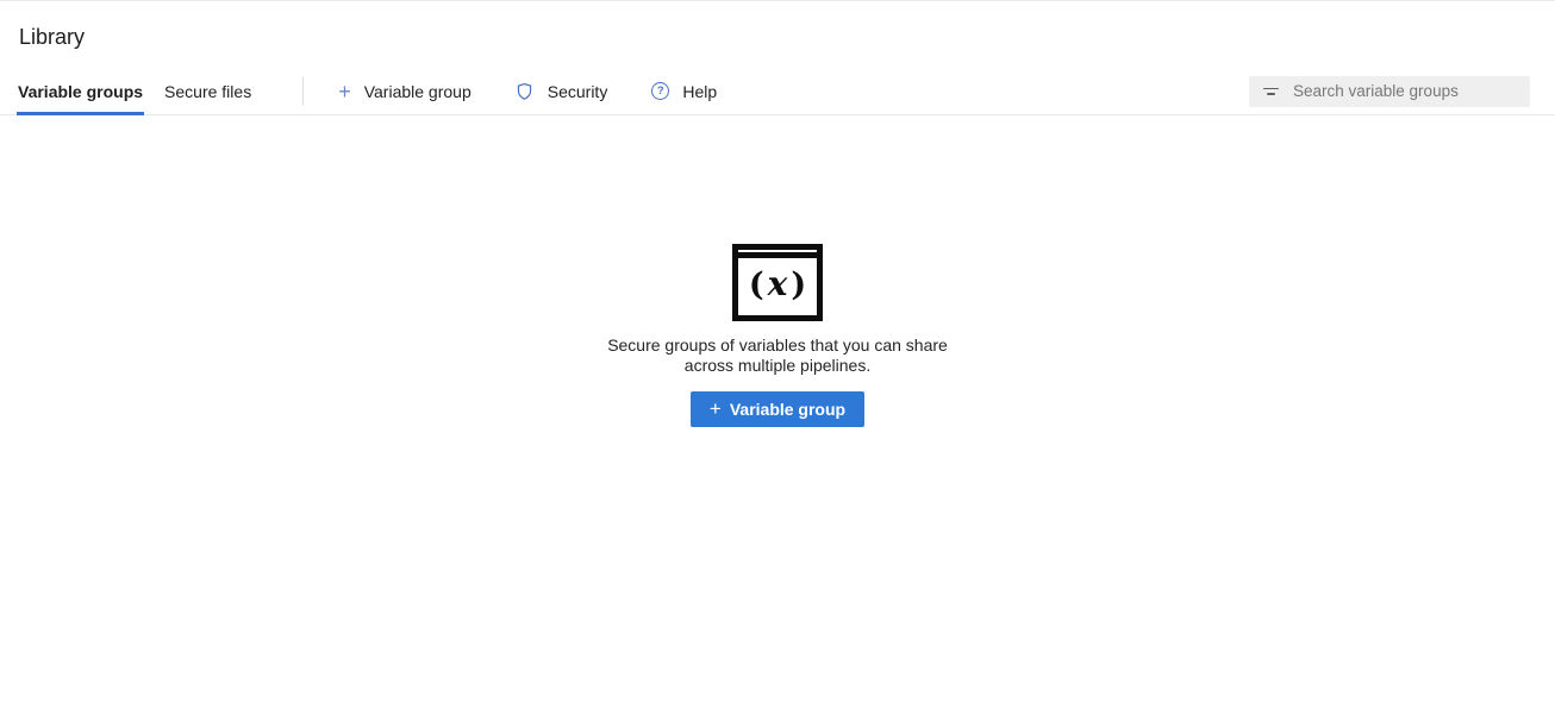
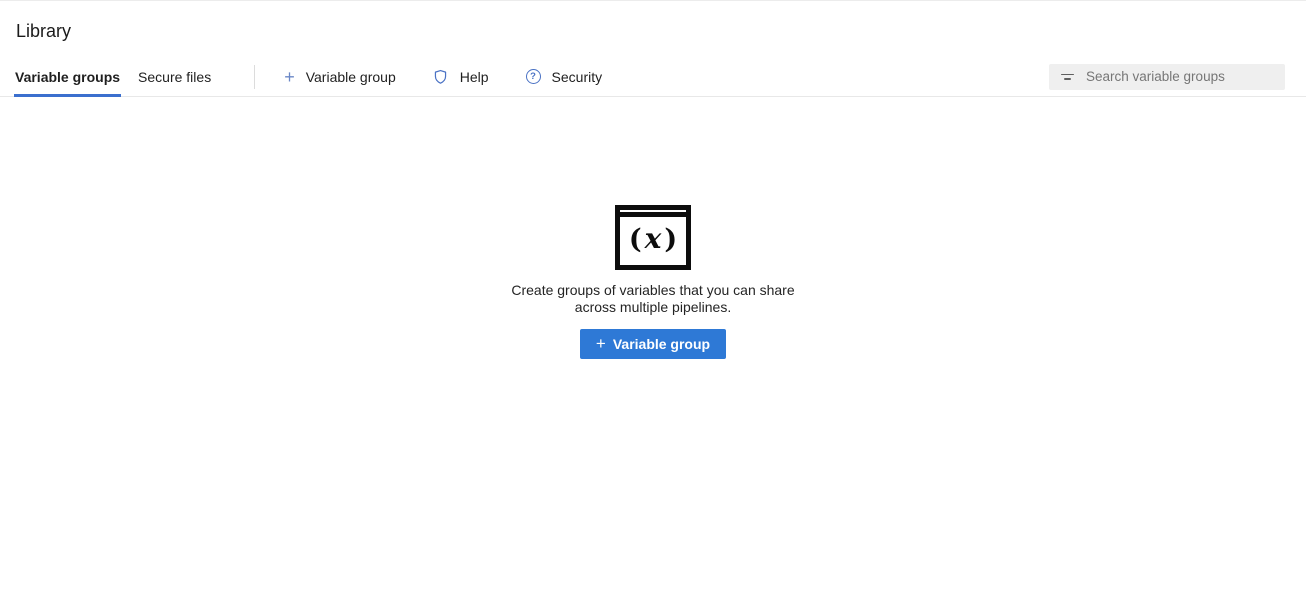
  Library
  Variable groups
  Secure files
  +
  Variable group
- Security
+ Help
  ?
- Help
+ Security
  Search variable groups
  (
  x
  )
- Secure groups of variables that you can share
+ Create groups of variables that you can share
  across multiple pipelines.
  +
  Variable group
